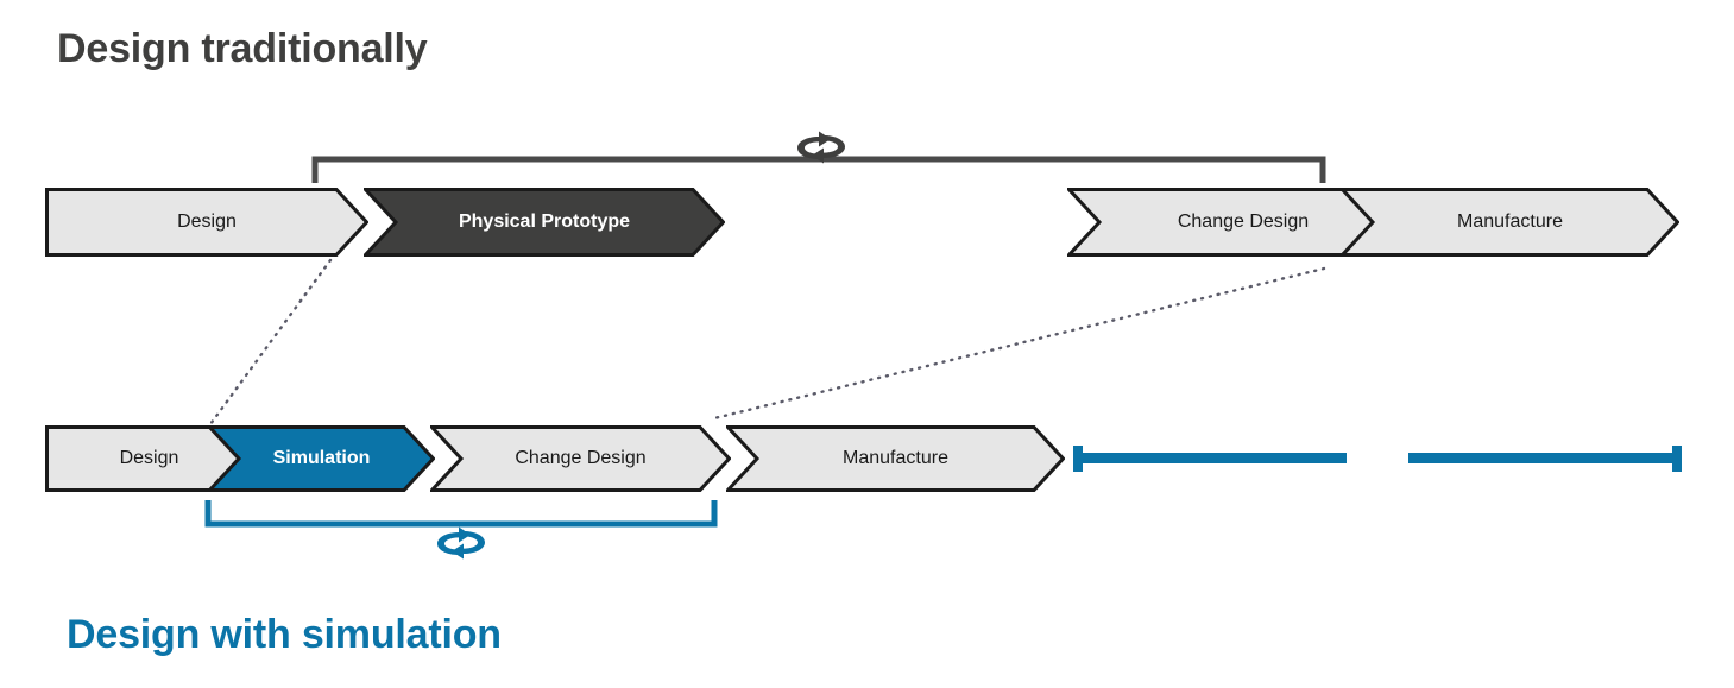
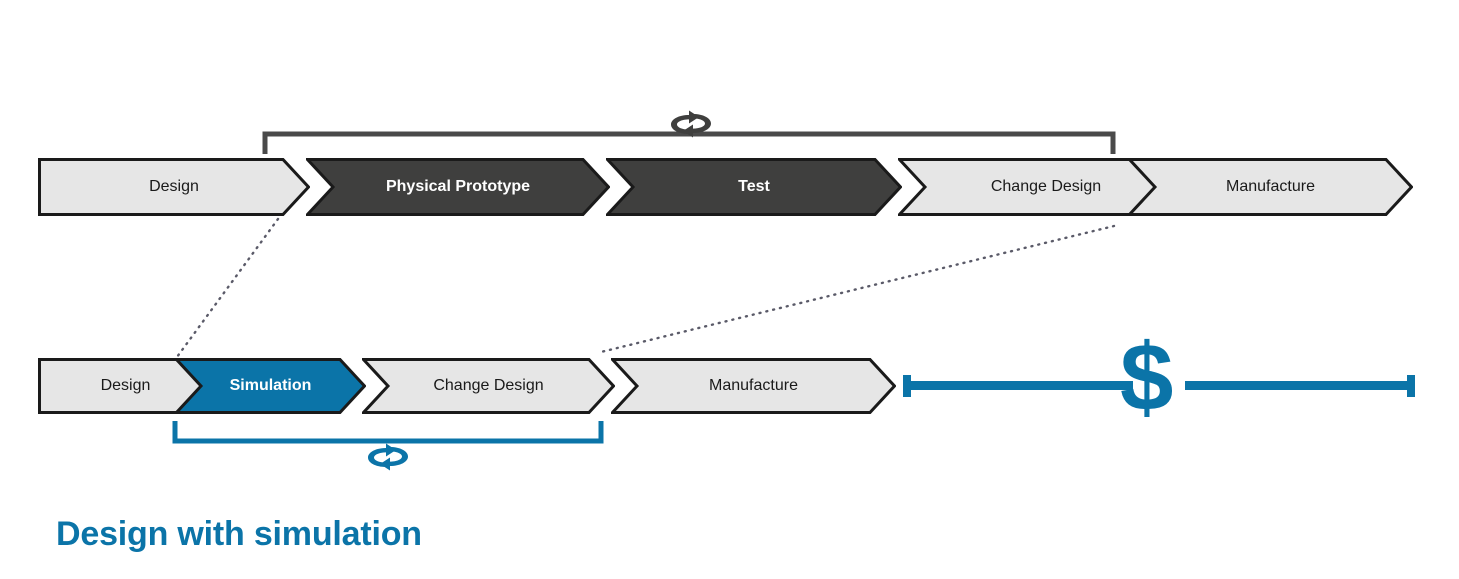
- Design traditionally
  Design
  Physical Prototype
+ Test
  Change Design
  Manufacture
  Design
  Simulation
  Change Design
  Manufacture
+ $
  Design with simulation
